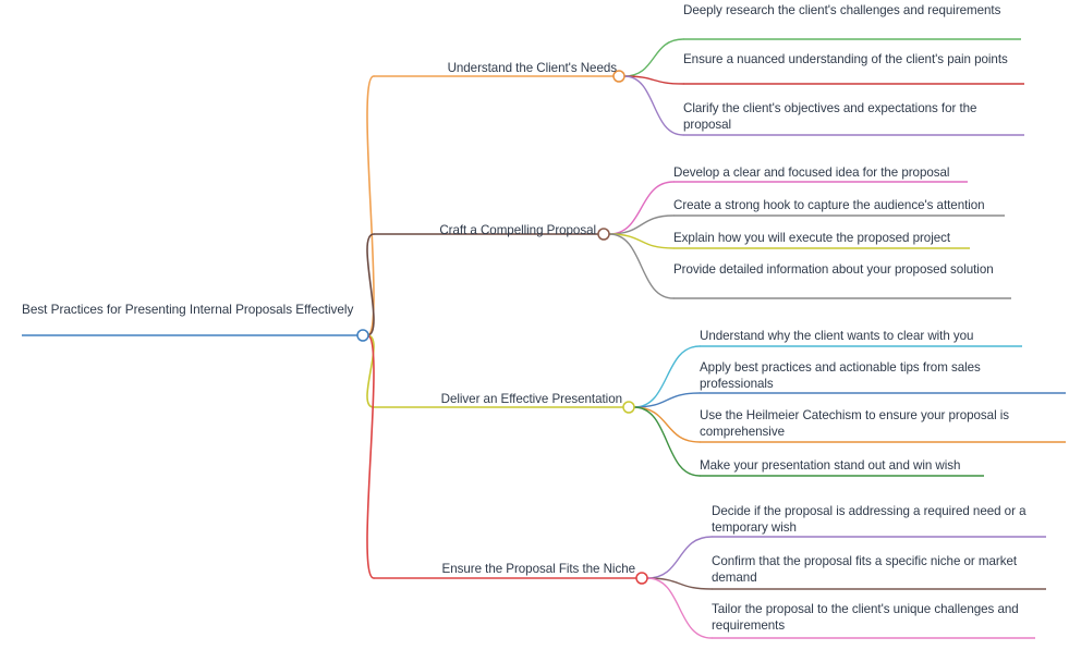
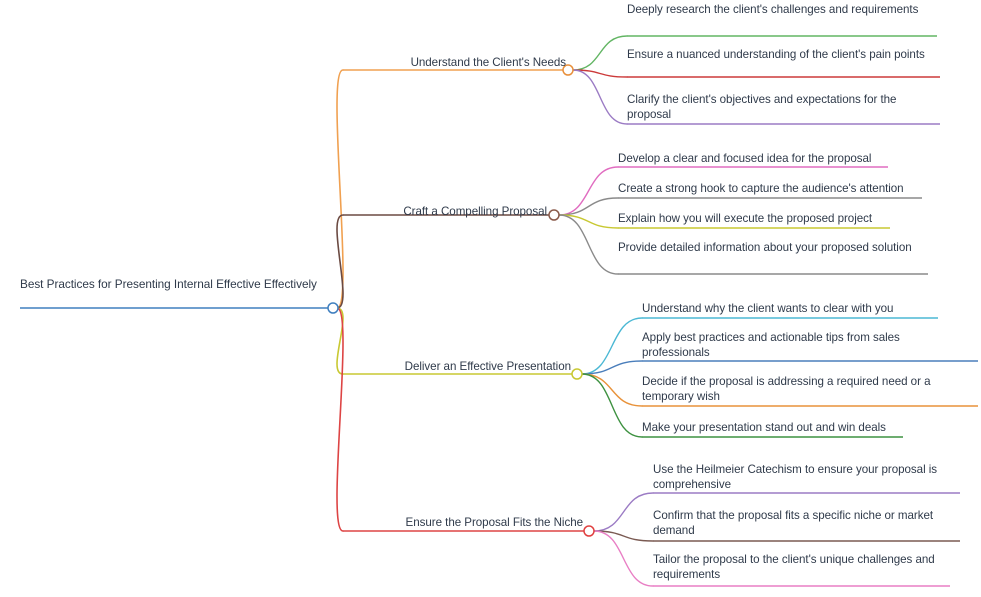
- Best Practices for Presenting Internal Proposals Effectively
+ Best Practices for Presenting Internal Effective Effectively
  Understand the Client's Needs
  Deeply research the client's challenges and requirements
  Ensure a nuanced understanding of the client's pain points
  Clarify the client's objectives and expectations for the proposal
  Craft a Compelling Proposal
  Develop a clear and focused idea for the proposal
  Create a strong hook to capture the audience's attention
  Explain how you will execute the proposed project
  Provide detailed information about your proposed solution
  Deliver an Effective Presentation
  Understand why the client wants to clear with you
  Apply best practices and actionable tips from sales professionals
- Use the Heilmeier Catechism to ensure your proposal is comprehensive
+ Decide if the proposal is addressing a required need or a temporary wish
- Make your presentation stand out and win wish
+ Make your presentation stand out and win deals
  Ensure the Proposal Fits the Niche
- Decide if the proposal is addressing a required need or a temporary wish
+ Use the Heilmeier Catechism to ensure your proposal is comprehensive
  Confirm that the proposal fits a specific niche or market demand
  Tailor the proposal to the client's unique challenges and requirements
